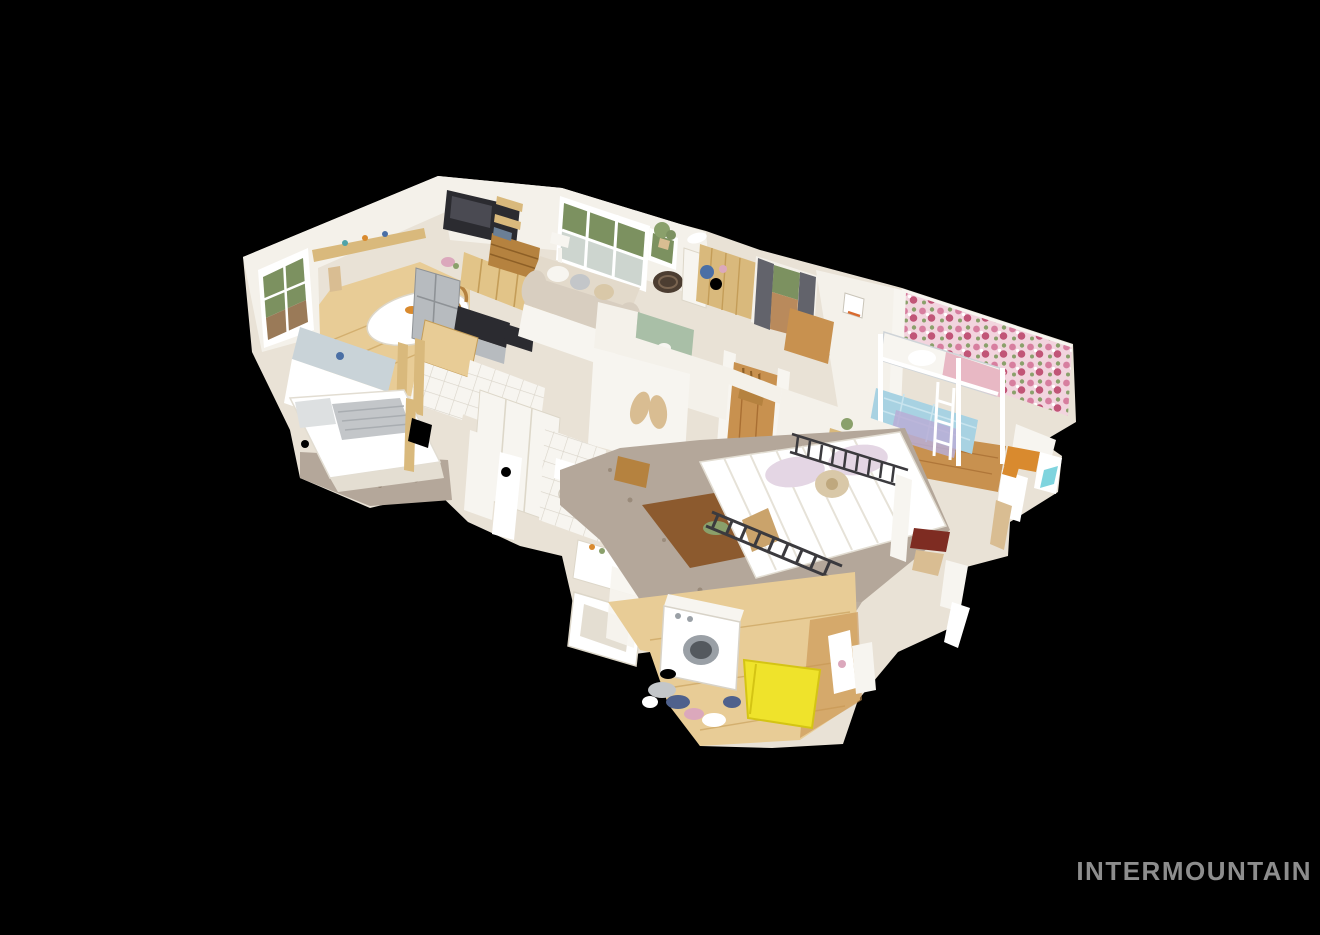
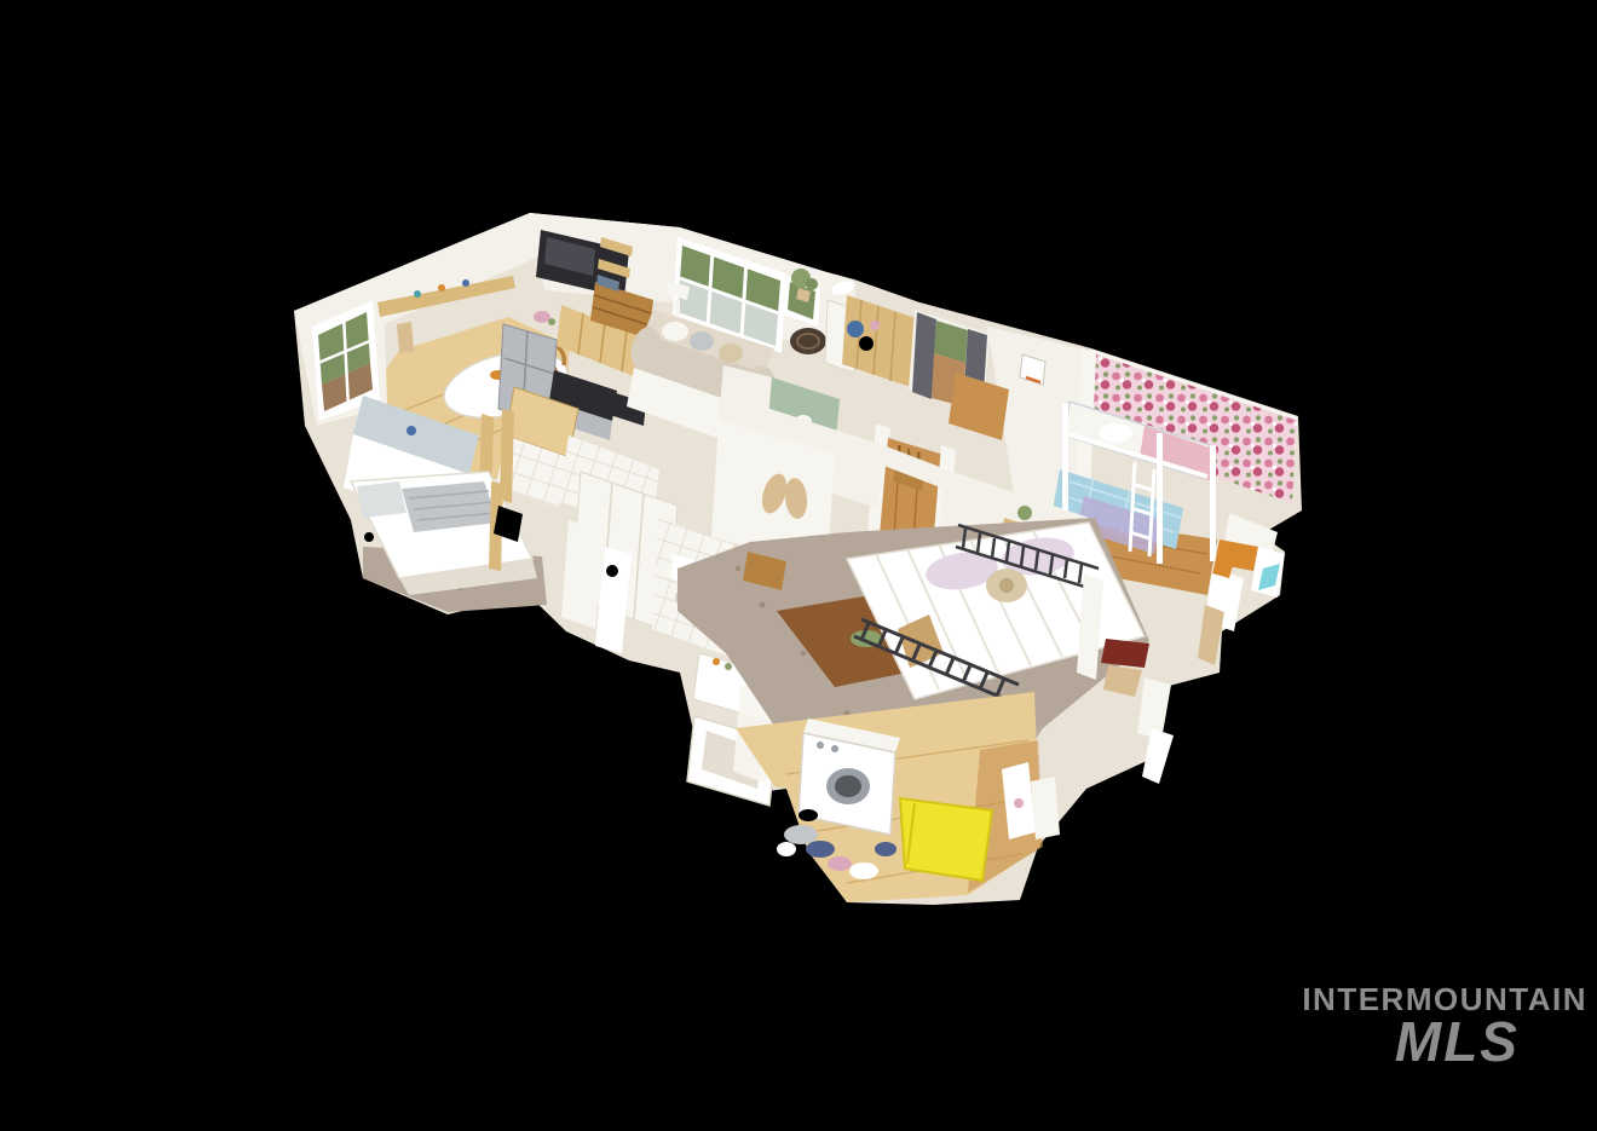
  INTERMOUNTAIN
+ MLS
